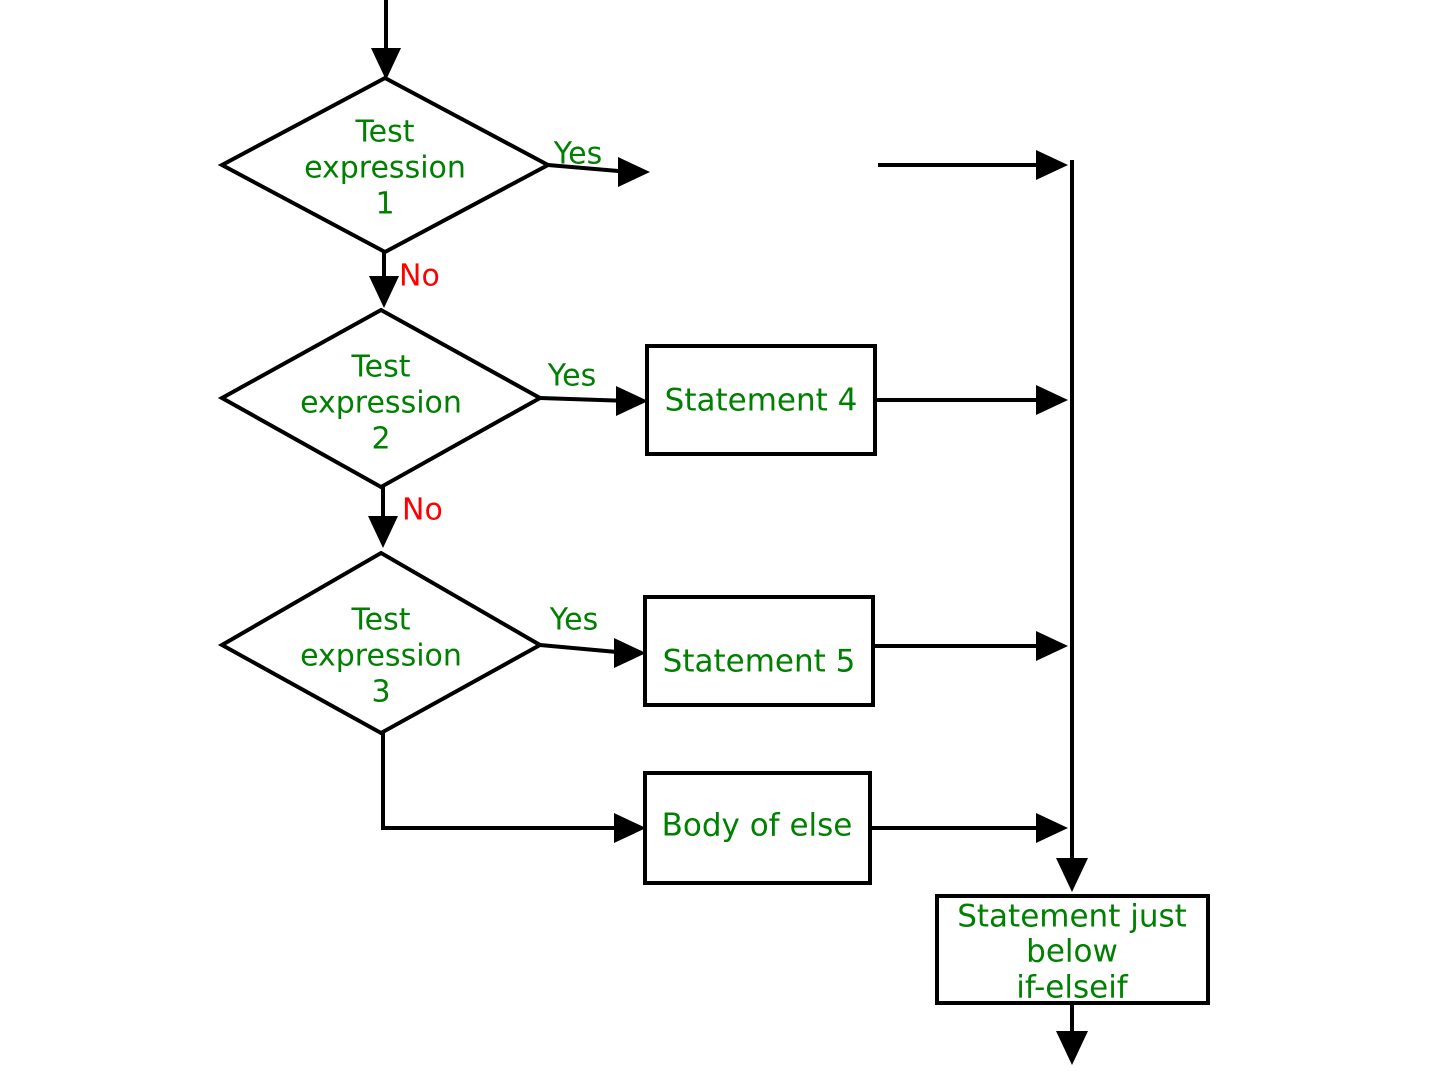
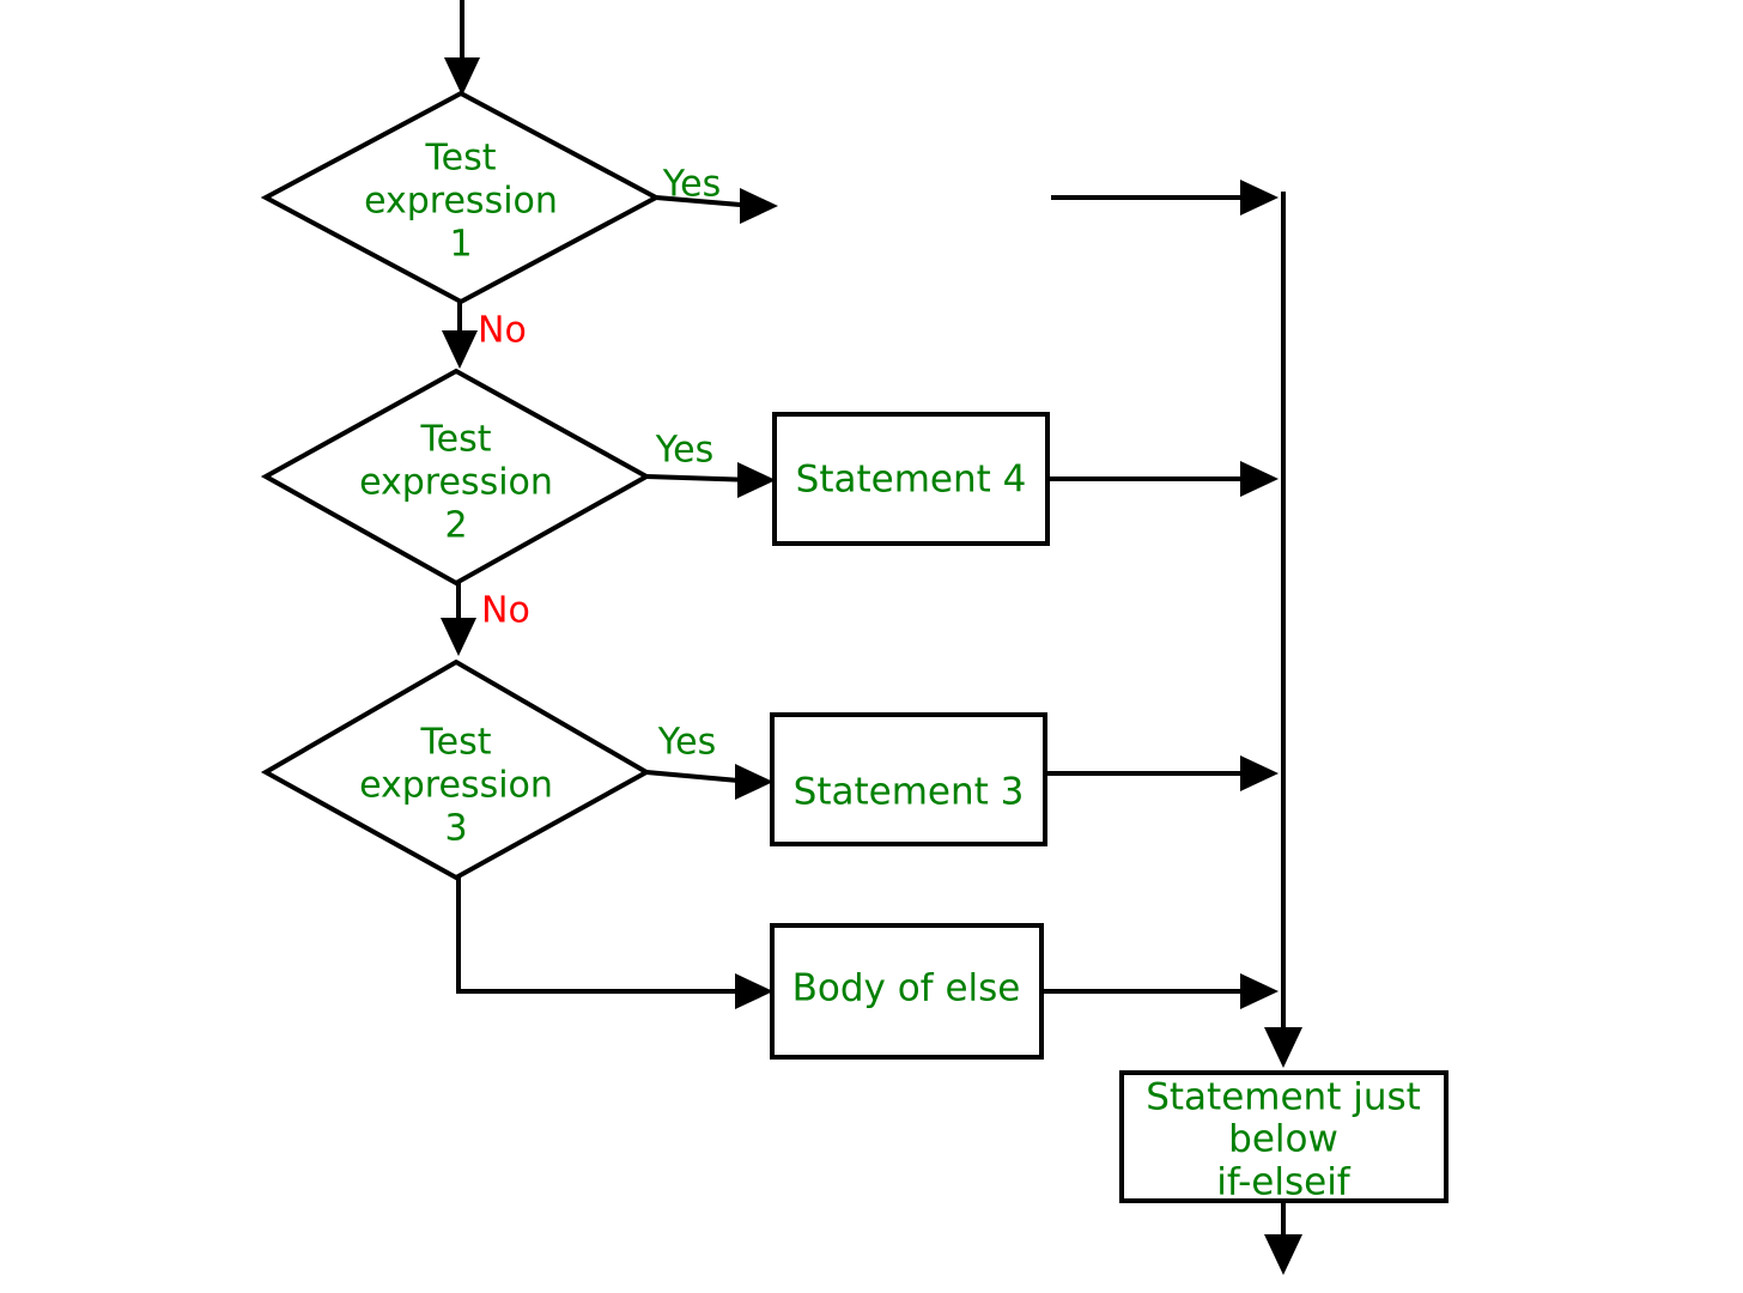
  Test
  expression
  1
  Test
  expression
  2
  Test
  expression
  3
  Statement 4
- Statement 5
+ Statement 3
  Body of else
  Statement just
  below
  if-elseif
  Yes
  Yes
  Yes
  No
  No
